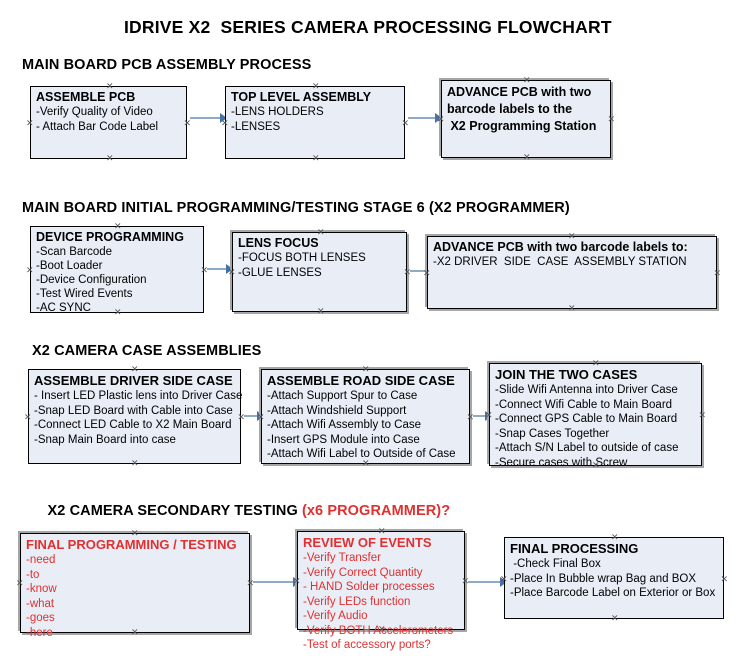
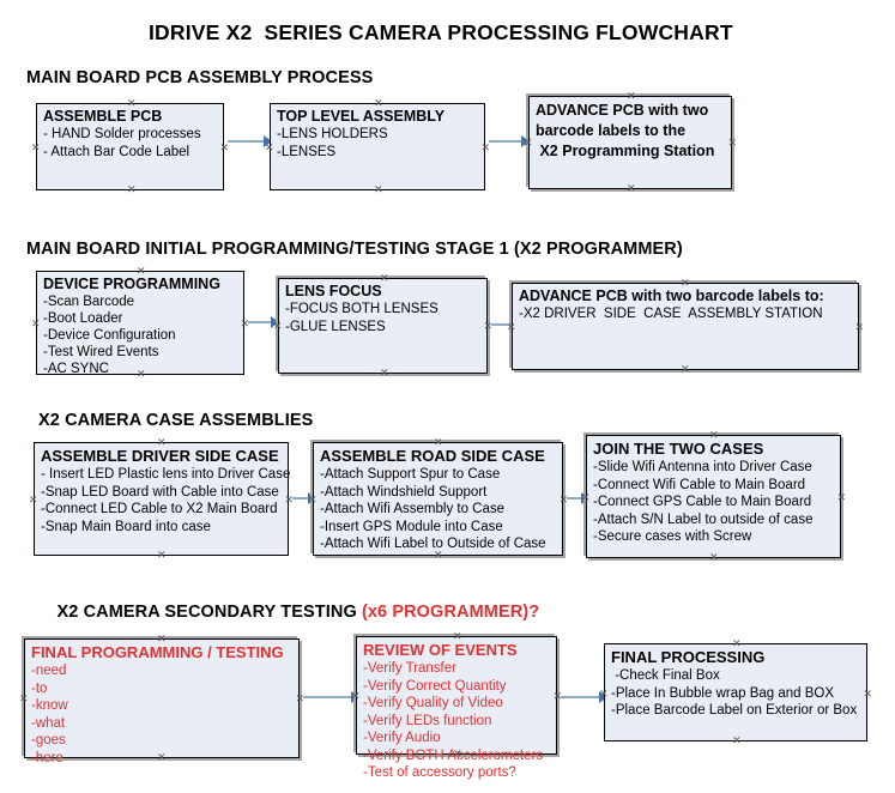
  IDRIVE X2 SERIES CAMERA PROCESSING FLOWCHART
  MAIN BOARD PCB ASSEMBLY PROCESS
  ASSEMBLE PCB
- -Verify Quality of Video
+ - HAND Solder processes
  - Attach Bar Code Label
  ✕
  ✕
  ✕
  ✕
  TOP LEVEL ASSEMBLY
  -LENS HOLDERS
  -LENSES
  ✕
  ✕
  ✕
  ✕
  ADVANCE PCB with two
  barcode labels to the
  X2 Programming Station
  ✕
  ✕
  ✕
  ✕
- MAIN BOARD INITIAL PROGRAMMING/TESTING STAGE 6 (X2 PROGRAMMER)
+ MAIN BOARD INITIAL PROGRAMMING/TESTING STAGE 1 (X2 PROGRAMMER)
  DEVICE PROGRAMMING
  -Scan Barcode
  -Boot Loader
  -Device Configuration
  -Test Wired Events
  -AC SYNC
  ✕
  ✕
  ✕
  ✕
  LENS FOCUS
  -FOCUS BOTH LENSES
  -GLUE LENSES
  ✕
  ✕
  ✕
  ✕
  ADVANCE PCB with two barcode labels to:
  -X2 DRIVER SIDE CASE ASSEMBLY STATION
  ✕
  ✕
  ✕
  ✕
  X2 CAMERA CASE ASSEMBLIES
  ASSEMBLE DRIVER SIDE CASE
  - Insert LED Plastic lens into Driver Case
  -Snap LED Board with Cable into Case
  -Connect LED Cable to X2 Main Board
  -Snap Main Board into case
  ✕
  ✕
  ✕
  ✕
  ASSEMBLE ROAD SIDE CASE
  -Attach Support Spur to Case
  -Attach Windshield Support
  -Attach Wifi Assembly to Case
  -Insert GPS Module into Case
  -Attach Wifi Label to Outside of Case
  ✕
  ✕
  ✕
  ✕
  JOIN THE TWO CASES
  -Slide Wifi Antenna into Driver Case
  -Connect Wifi Cable to Main Board
  -Connect GPS Cable to Main Board
- -Snap Cases Together
  -Attach S/N Label to outside of case
  -Secure cases with Screw
  ✕
  ✕
  ✕
  ✕
  X2 CAMERA SECONDARY TESTING (x6 PROGRAMMER)?
  FINAL PROGRAMMING / TESTING
  -need
  -to
  -know
  -what
  -goes
  -here
  ✕
  ✕
  ✕
  ✕
  REVIEW OF EVENTS
  -Verify Transfer
  -Verify Correct Quantity
- - HAND Solder processes
+ -Verify Quality of Video
  -Verify LEDs function
  -Verify Audio
  -Verify BOTH Accelerometers
  -Test of accessory ports?
  ✕
  ✕
  ✕
  ✕
  FINAL PROCESSING
  -Check Final Box
  -Place In Bubble wrap Bag and BOX
  -Place Barcode Label on Exterior or Box
  ✕
  ✕
  ✕
  ✕
